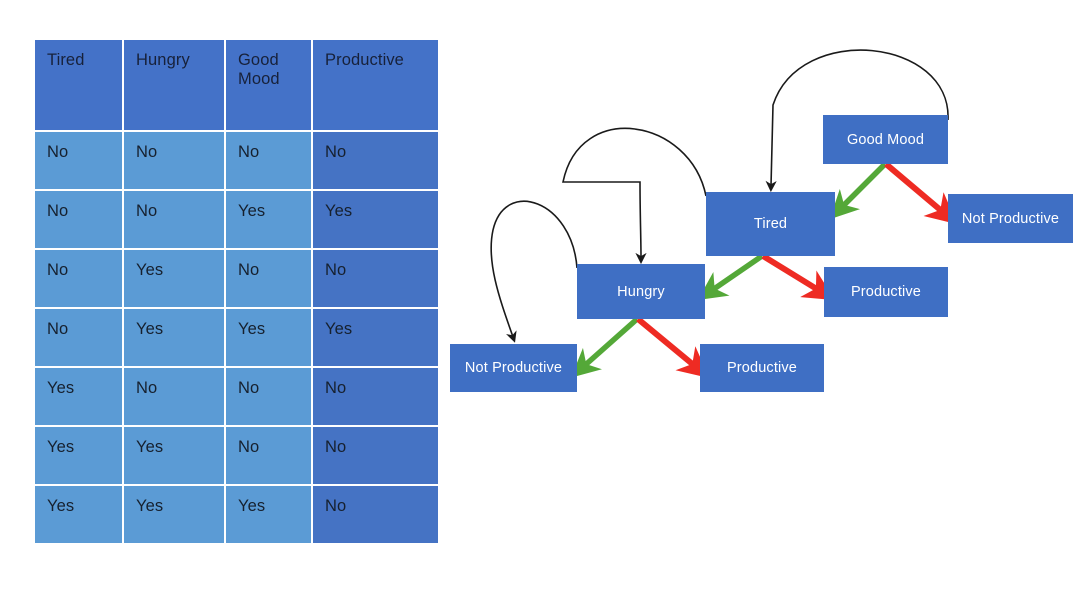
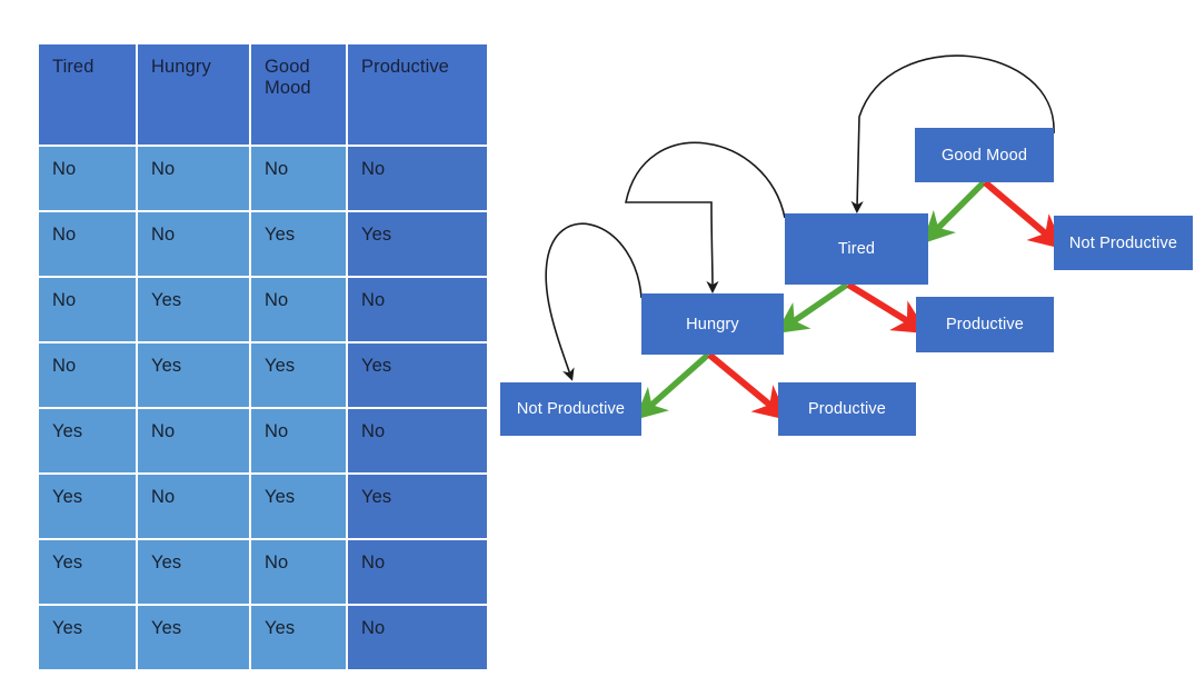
  Tired	Hungry	Good Mood	Productive
  No	No	No	No
  No	No	Yes	Yes
  No	Yes	No	No
  No	Yes	Yes	Yes
  Yes	No	No	No
+ Yes	No	Yes	Yes
  Yes	Yes	No	No
  Yes	Yes	Yes	No
  Good Mood
  Tired
  Not Productive
  Hungry
  Productive
  Not Productive
  Productive
